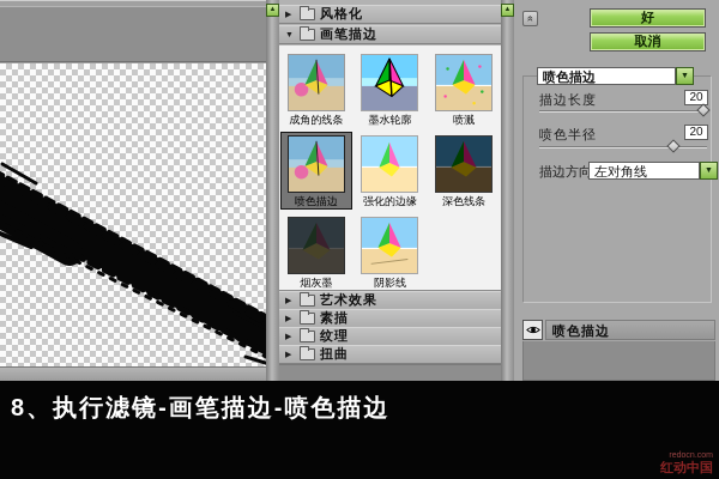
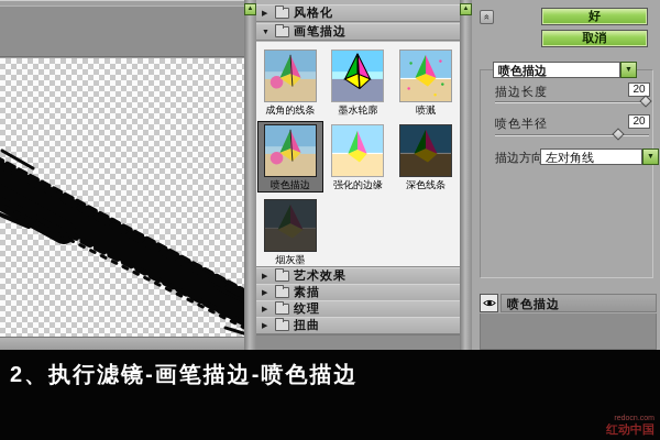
  风格化
  画笔描边
  成角的线条
  墨水轮廓
  喷溅
  喷色描边
  强化的边缘
  深色线条
  烟灰墨
- 阴影线
  艺术效果
  素描
  纹理
  扭曲
  好
  取消
  喷色描边
  描边长度
  20
  喷色半径
  20
  描边方向
  左对角线
  喷色描边
- 8、执行滤镜-画笔描边-喷色描边
+ 2、执行滤镜-画笔描边-喷色描边
  红动中国
